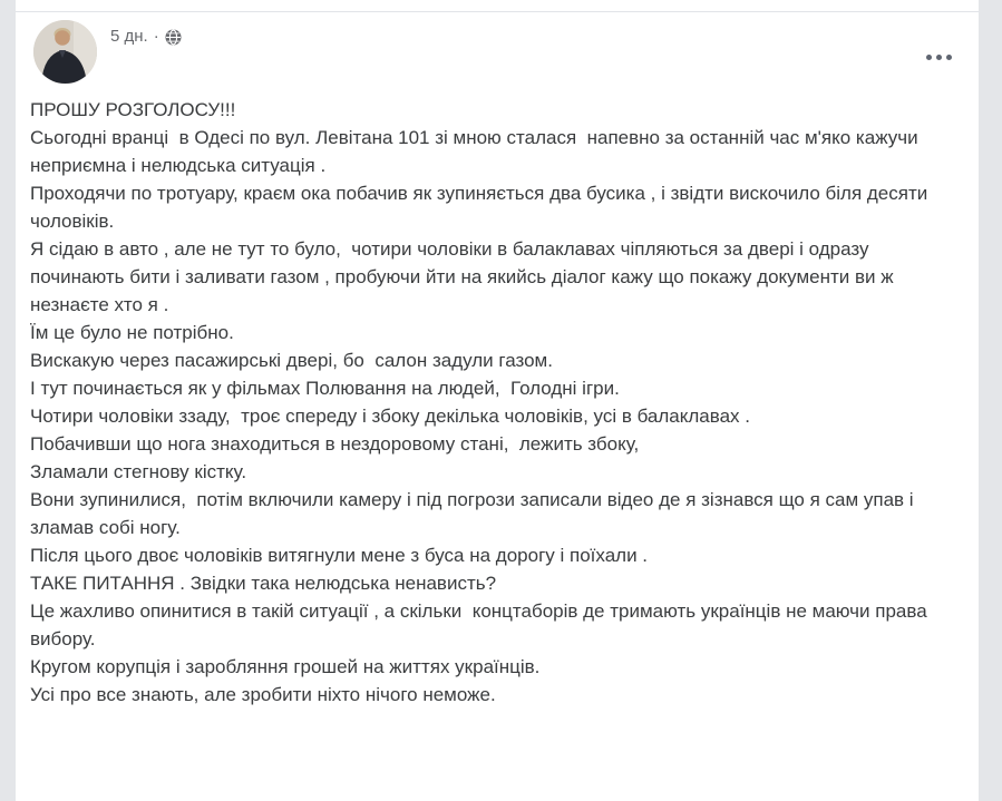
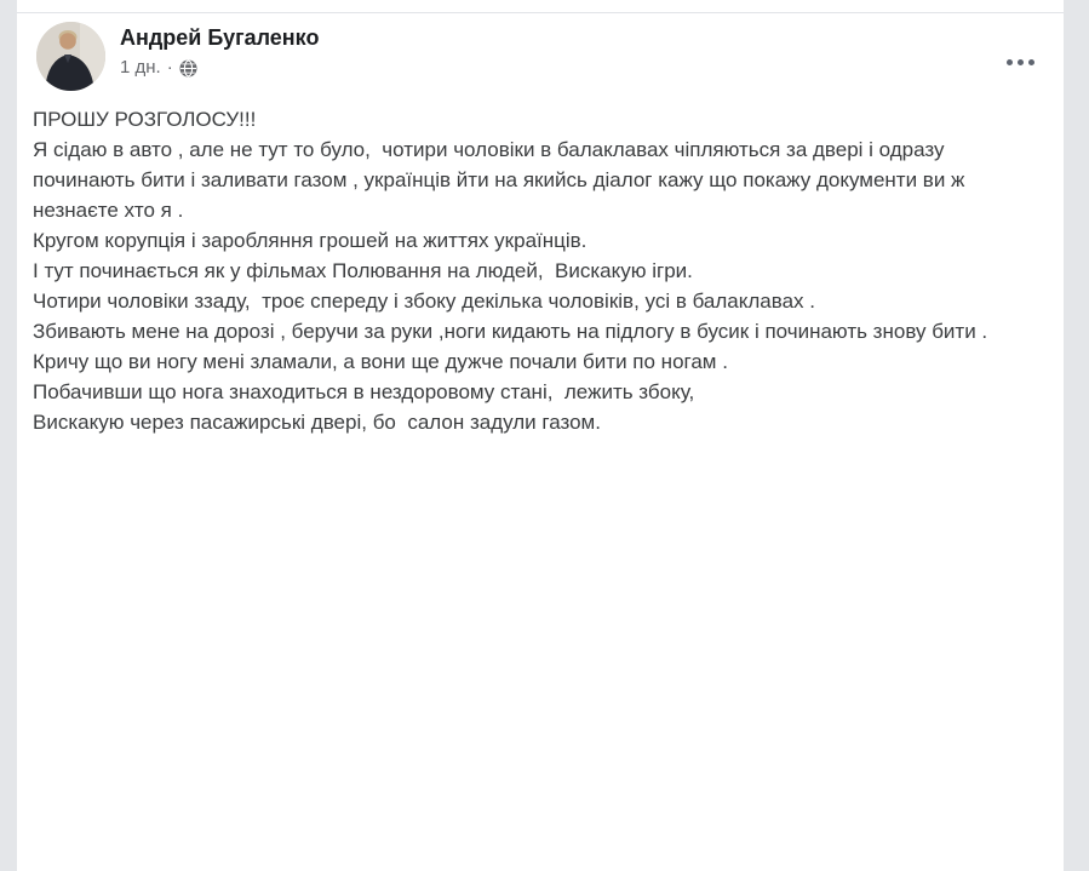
+ Андрей Бугаленко
- 5 дн.
+ 1 дн.
  ·
  ПРОШУ РОЗГОЛОСУ!!!
- Сьогодні вранці в Одесі по вул. Левітана 101 зі мною сталася напевно за останній час м'яко кажучи неприємна і нелюдська ситуація .
- Проходячи по тротуару, краєм ока побачив як зупиняється два бусика , і звідти вискочило біля десяти чоловіків.
- Я сідаю в авто , але не тут то було, чотири чоловіки в балаклавах чіпляються за двері і одразу починають бити і заливати газом , пробуючи йти на якийсь діалог кажу що покажу документи ви ж незнаєте хто я .
+ Я сідаю в авто , але не тут то було, чотири чоловіки в балаклавах чіпляються за двері і одразу починають бити і заливати газом , українців йти на якийсь діалог кажу що покажу документи ви ж незнаєте хто я .
- Їм це було не потрібно.
- Вискакую через пасажирські двері, бо салон задули газом.
+ Кругом корупція і заробляння грошей на життях українців.
- І тут починається як у фільмах Полювання на людей, Голодні ігри.
+ І тут починається як у фільмах Полювання на людей, Вискакую ігри.
  Чотири чоловіки ззаду, троє спереду і збоку декілька чоловіків, усі в балаклавах .
+ Збивають мене на дорозі , беручи за руки ,ноги кидають на підлогу в бусик і починають знову бити .
+ Кричу що ви ногу мені зламали, а вони ще дужче почали бити по ногам .
  Побачивши що нога знаходиться в нездоровому стані, лежить збоку,
- Зламали стегнову кістку.
- Вони зупинилися, потім включили камеру і під погрози записали відео де я зізнався що я сам упав і зламав собі ногу.
- Після цього двоє чоловіків витягнули мене з буса на дорогу і поїхали .
- ТАКЕ ПИТАННЯ . Звідки така нелюдська ненависть?
- Це жахливо опинитися в такій ситуації , а скільки концтаборів де тримають українців не маючи права вибору.
- Кругом корупція і заробляння грошей на життях українців.
+ Вискакую через пасажирські двері, бо салон задули газом.
- Усі про все знають, але зробити ніхто нічого неможе.
